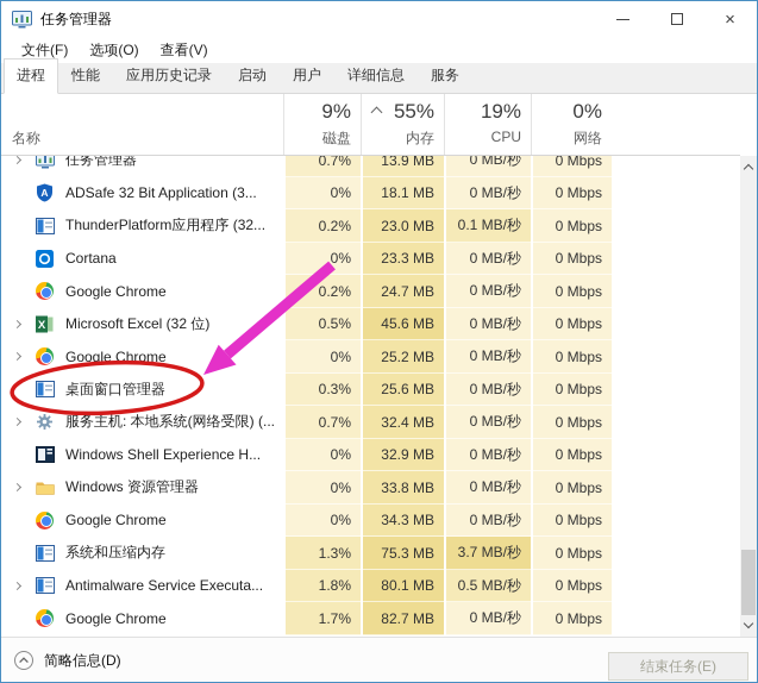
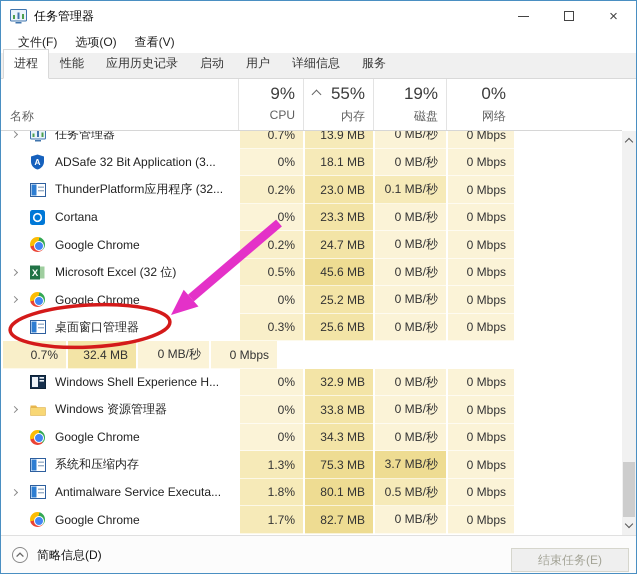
  任务管理器
  ×
  文件(F)
  选项(O)
  查看(V)
  进程
  性能
  应用历史记录
  启动
  用户
  详细信息
  服务
  名称
  9%
- 磁盘
+ CPU
  55%
  内存
  19%
- CPU
+ 磁盘
  0%
  网络
  任务管理器
  0.7%
  13.9 MB
  0 MB/秒
  0 Mbps
  A
  ADSafe 32 Bit Application (3...
  0%
  18.1 MB
  0 MB/秒
  0 Mbps
  ThunderPlatform应用程序 (32...
  0.2%
  23.0 MB
  0.1 MB/秒
  0 Mbps
  Cortana
  0%
  23.3 MB
  0 MB/秒
  0 Mbps
  Google Chrome
  0.2%
  24.7 MB
  0 MB/秒
  0 Mbps
  X
  Microsoft Excel (32 位)
  0.5%
  45.6 MB
  0 MB/秒
  0 Mbps
  Google Chrome
  0%
  25.2 MB
  0 MB/秒
  0 Mbps
  桌面窗口管理器
  0.3%
  25.6 MB
  0 MB/秒
  0 Mbps
- 服务主机: 本地系统(网络受限) (...
  0.7%
  32.4 MB
  0 MB/秒
  0 Mbps
  Windows Shell Experience H...
  0%
  32.9 MB
  0 MB/秒
  0 Mbps
  Windows 资源管理器
  0%
  33.8 MB
  0 MB/秒
  0 Mbps
  Google Chrome
  0%
  34.3 MB
  0 MB/秒
  0 Mbps
  系统和压缩内存
  1.3%
  75.3 MB
  3.7 MB/秒
  0 Mbps
  Antimalware Service Executa...
  1.8%
  80.1 MB
  0.5 MB/秒
  0 Mbps
  Google Chrome
  1.7%
  82.7 MB
  0 MB/秒
  0 Mbps
  简略信息(D)
  结束任务(E)
